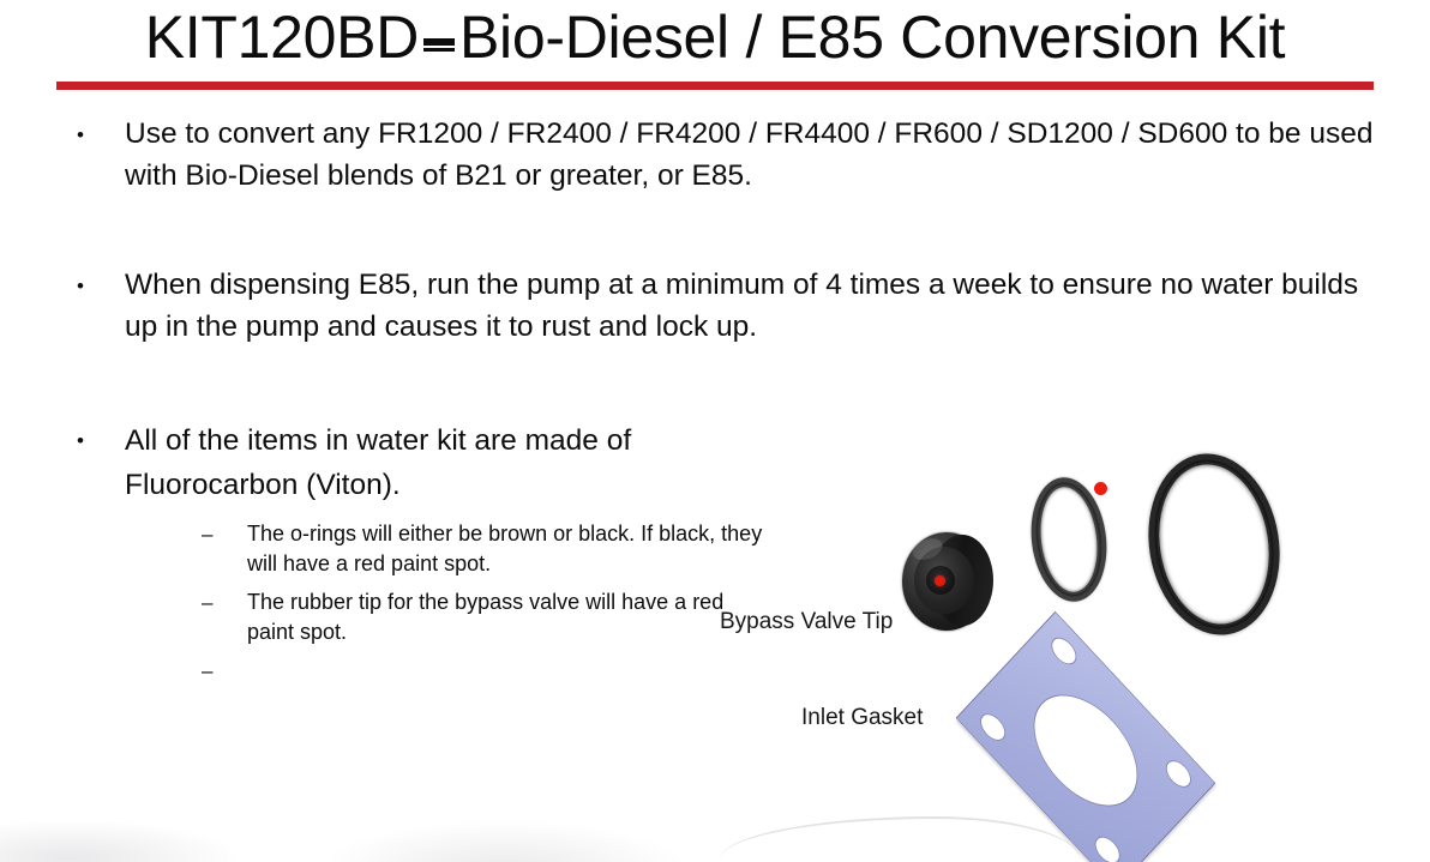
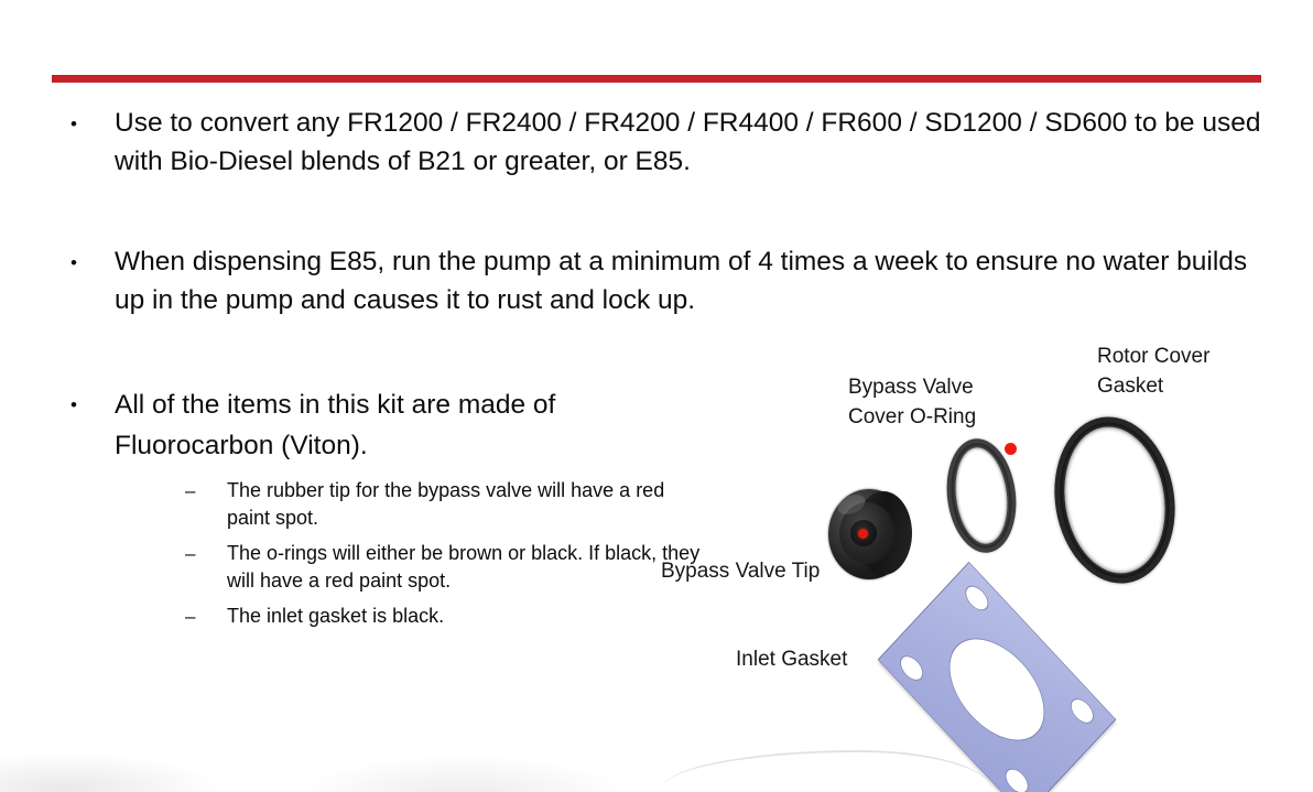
- KIT120BD Bio-Diesel / E85 Conversion Kit
  •
  Use to convert any FR1200 / FR2400 / FR4200 / FR4400 / FR600 / SD1200 / SD600 to be used with Bio-Diesel blends of B21 or greater, or E85.
  •
  When dispensing E85, run the pump at a minimum of 4 times a week to ensure no water builds up in the pump and causes it to rust and lock up.
  •
- All of the items in water kit are made of Fluorocarbon (Viton).
+ All of the items in this kit are made of Fluorocarbon (Viton).
  –
- The o-rings will either be brown or black. If black, they will have a red paint spot.
+ The rubber tip for the bypass valve will have a red paint spot.
  –
- The rubber tip for the bypass valve will have a red paint spot.
+ The o-rings will either be brown or black. If black, they will have a red paint spot.
  –
+ The inlet gasket is black.
+ Bypass Valve
+ Cover O-Ring
+ Rotor Cover
+ Gasket
  Bypass Valve Tip
  Inlet Gasket
